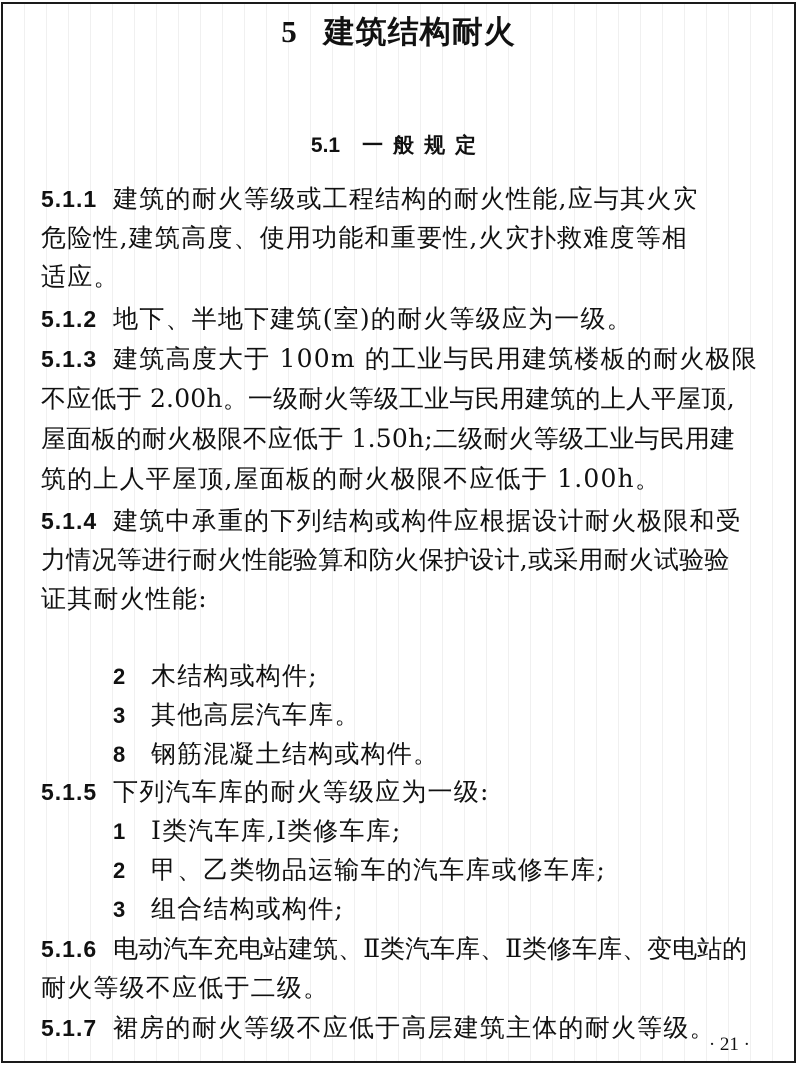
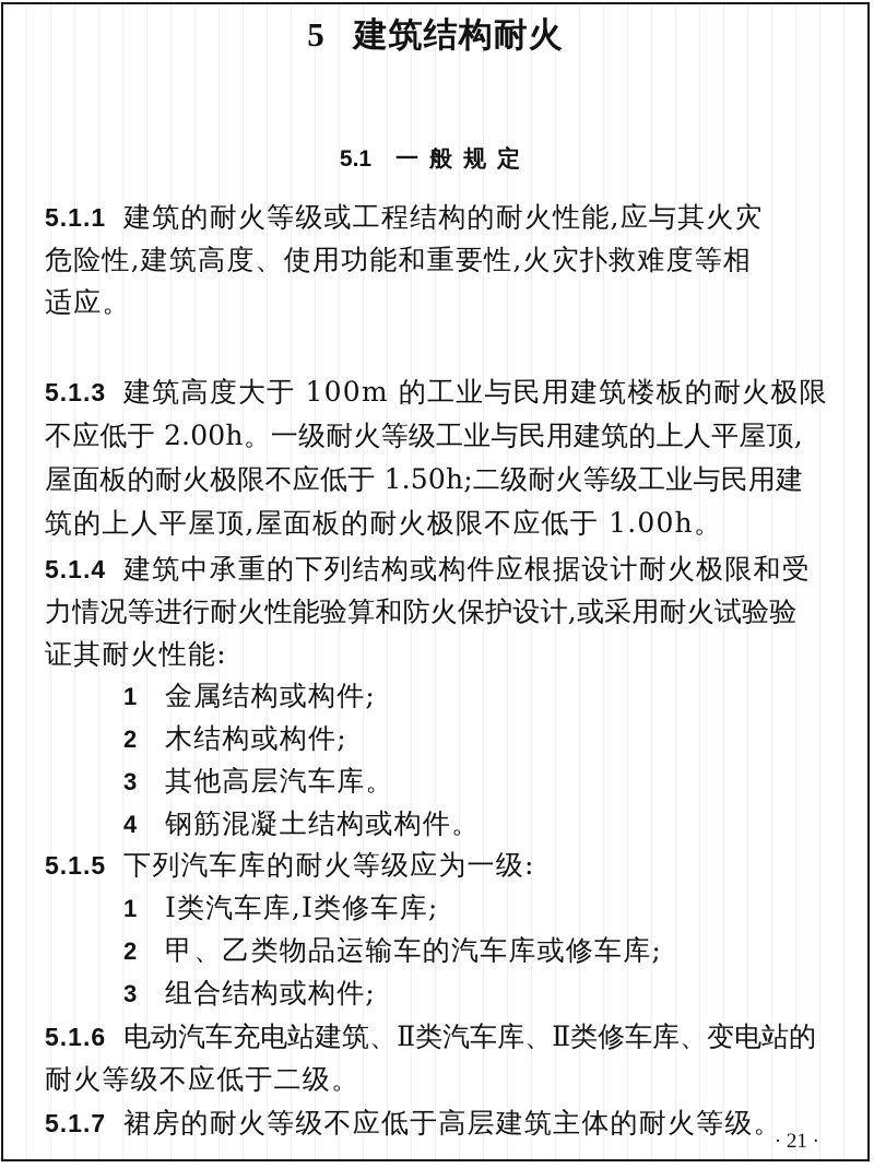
  5 建筑结构耐火
  5.1 一般规定
  5.1.1 建筑的耐火等级或工程结构的耐火性能,应与其火灾
  危险性,建筑高度、使用功能和重要性,火灾扑救难度等相
  适应。
- 5.1.2 地下、半地下建筑(室)的耐火等级应为一级。
  5.1.3 建筑高度大于 100m 的工业与民用建筑楼板的耐火极限
  不应低于 2.00h。一级耐火等级工业与民用建筑的上人平屋顶,
  屋面板的耐火极限不应低于 1.50h;二级耐火等级工业与民用建
  筑的上人平屋顶,屋面板的耐火极限不应低于 1.00h。
  5.1.4 建筑中承重的下列结构或构件应根据设计耐火极限和受
  力情况等进行耐火性能验算和防火保护设计,或采用耐火试验验
  证其耐火性能:
+ 1 金属结构或构件;
  2 木结构或构件;
  3 其他高层汽车库。
- 8 钢筋混凝土结构或构件。
+ 4 钢筋混凝土结构或构件。
  5.1.5 下列汽车库的耐火等级应为一级:
  1 Ⅰ类汽车库,Ⅰ类修车库;
  2 甲、乙类物品运输车的汽车库或修车库;
  3 组合结构或构件;
  5.1.6 电动汽车充电站建筑、Ⅱ类汽车库、Ⅱ类修车库、变电站的
  耐火等级不应低于二级。
  5.1.7 裙房的耐火等级不应低于高层建筑主体的耐火等级。
  · 21 ·
